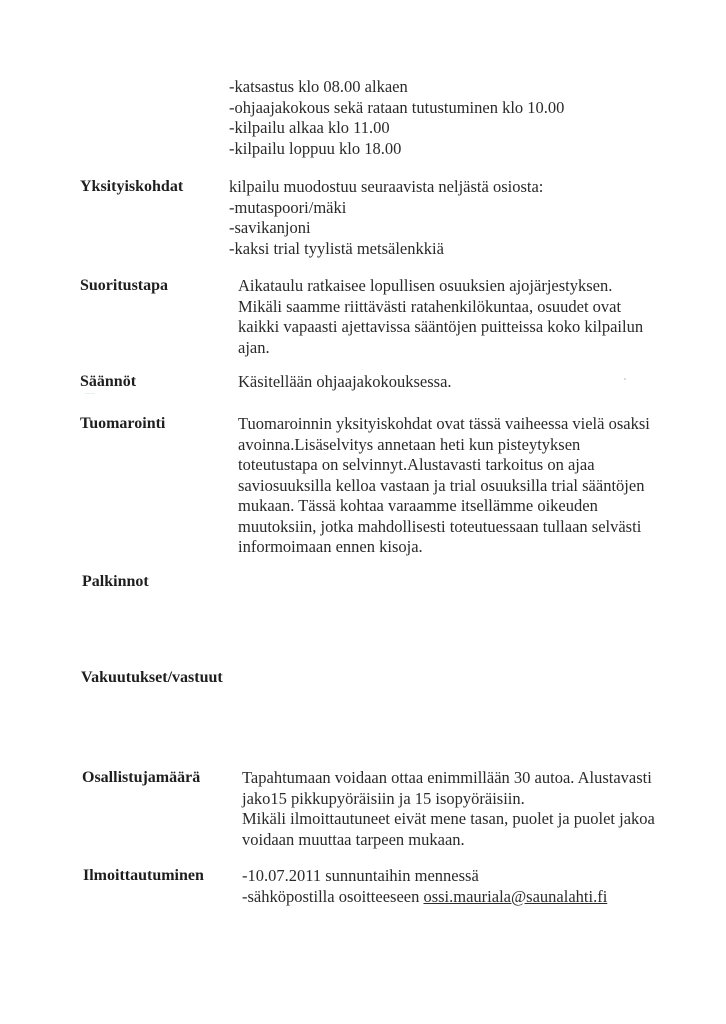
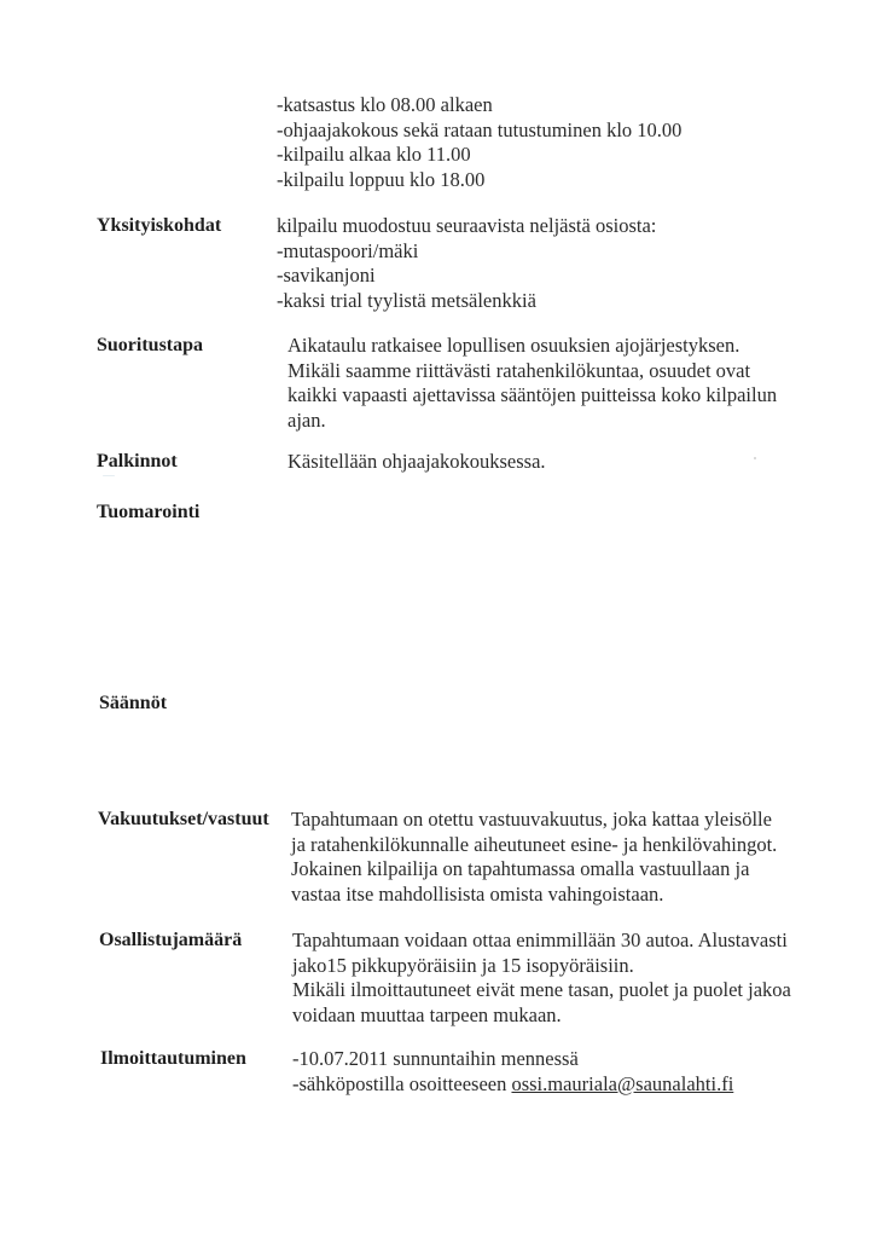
  -katsastus klo 08.00 alkaen
  -ohjaajakokous sekä rataan tutustuminen klo 10.00
  -kilpailu alkaa klo 11.00
  -kilpailu loppuu klo 18.00
  Yksityiskohdat
  kilpailu muodostuu seuraavista neljästä osiosta:
  -mutaspoori/mäki
  -savikanjoni
  -kaksi trial tyylistä metsälenkkiä
  Suoritustapa
  Aikataulu ratkaisee lopullisen osuuksien ajojärjestyksen.
  Mikäli saamme riittävästi ratahenkilökuntaa, osuudet ovat
  kaikki vapaasti ajettavissa sääntöjen puitteissa koko kilpailun
  ajan.
- Säännöt
+ Palkinnot
  Käsitellään ohjaajakokouksessa.
  Tuomarointi
- Tuomaroinnin yksityiskohdat ovat tässä vaiheessa vielä osaksi
- avoinna.Lisäselvitys annetaan heti kun pisteytyksen
- toteutustapa on selvinnyt.Alustavasti tarkoitus on ajaa
- saviosuuksilla kelloa vastaan ja trial osuuksilla trial sääntöjen
- mukaan. Tässä kohtaa varaamme itsellämme oikeuden
- muutoksiin, jotka mahdollisesti toteutuessaan tullaan selvästi
- informoimaan ennen kisoja.
- Palkinnot
+ Säännöt
  Vakuutukset/vastuut
+ Tapahtumaan on otettu vastuuvakuutus, joka kattaa yleisölle
+ ja ratahenkilökunnalle aiheutuneet esine- ja henkilövahingot.
+ Jokainen kilpailija on tapahtumassa omalla vastuullaan ja
+ vastaa itse mahdollisista omista vahingoistaan.
  Osallistujamäärä
  Tapahtumaan voidaan ottaa enimmillään 30 autoa. Alustavasti
  jako15 pikkupyöräisiin ja 15 isopyöräisiin.
  Mikäli ilmoittautuneet eivät mene tasan, puolet ja puolet jakoa
  voidaan muuttaa tarpeen mukaan.
  Ilmoittautuminen
  -10.07.2011 sunnuntaihin mennessä
  -sähköpostilla osoitteeseen ossi.mauriala@saunalahti.fi
